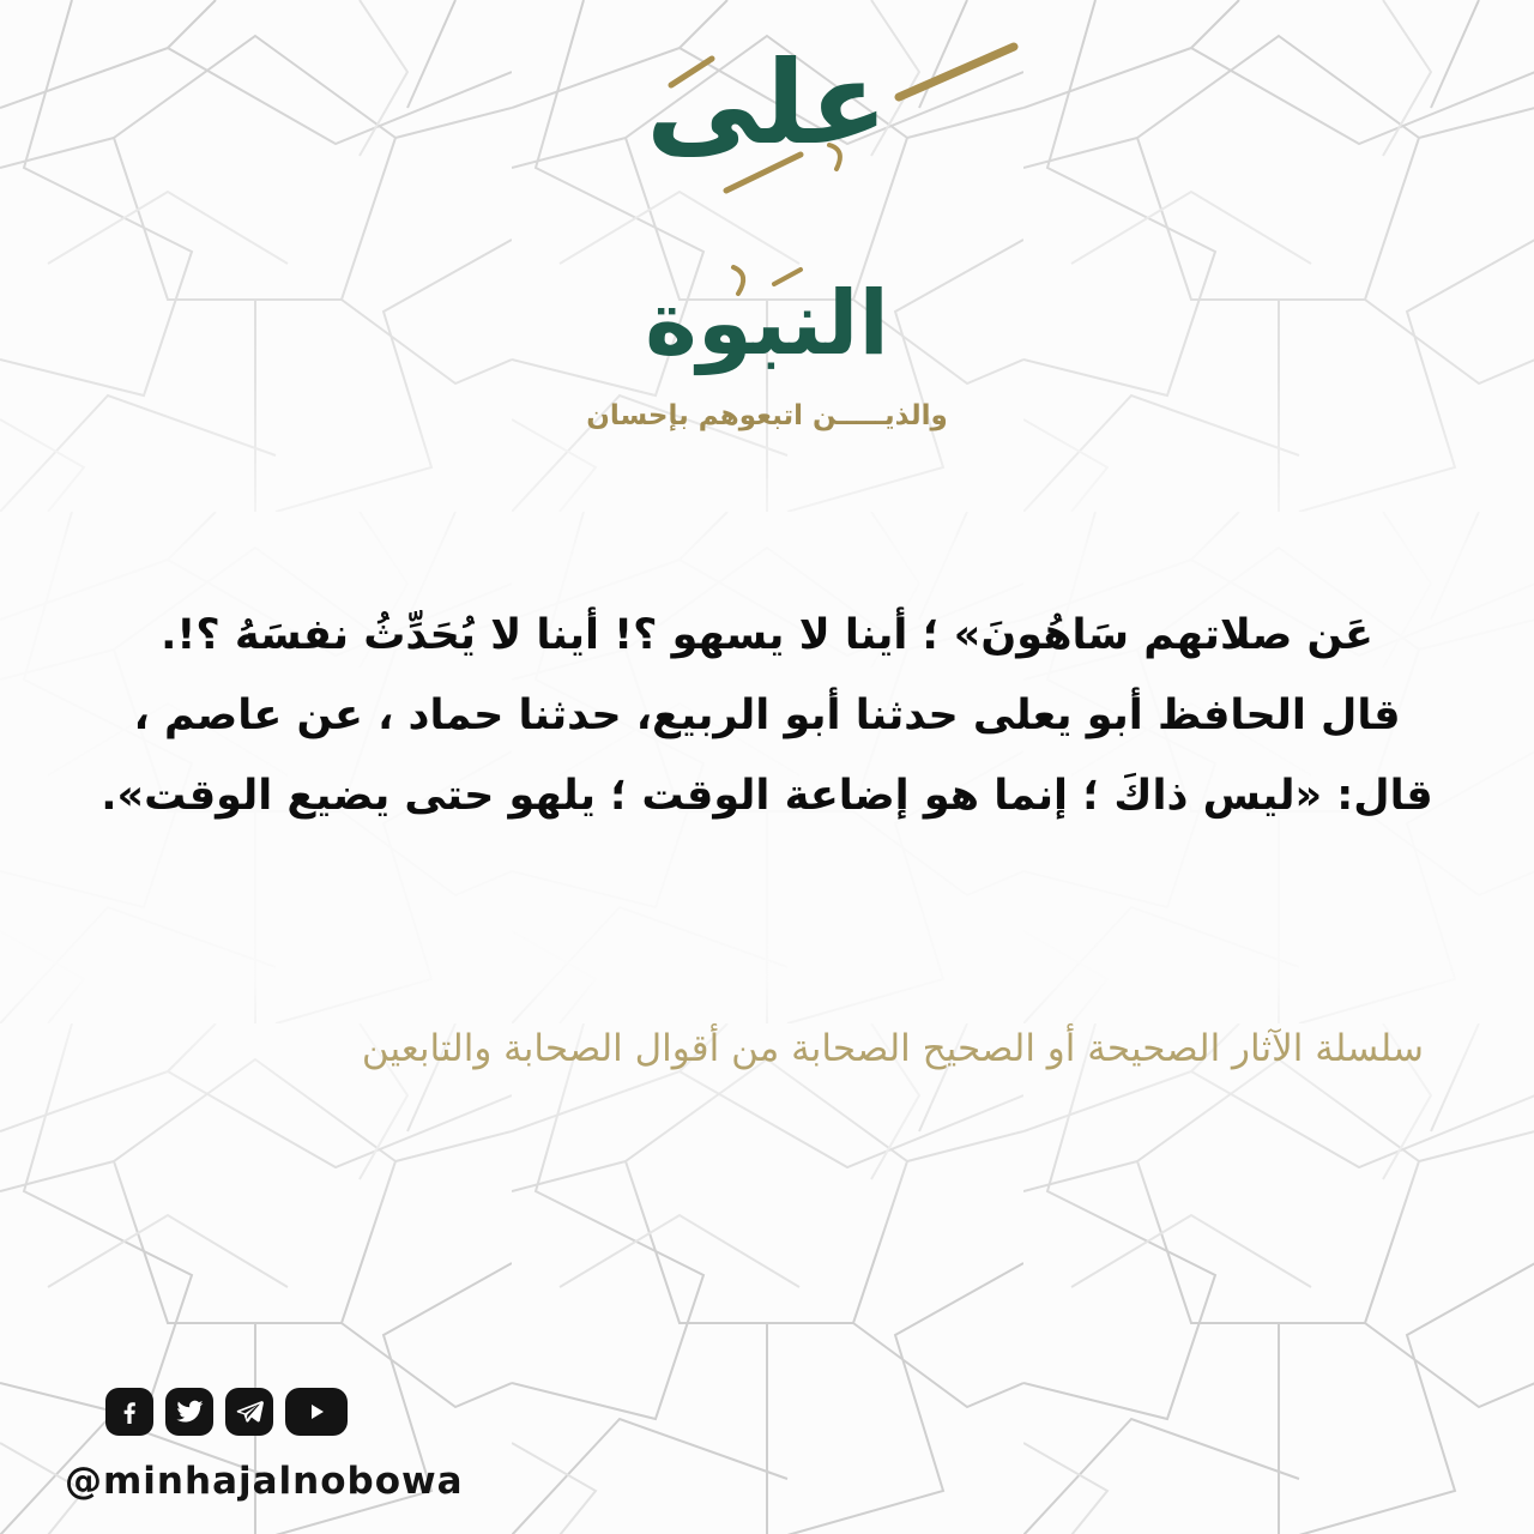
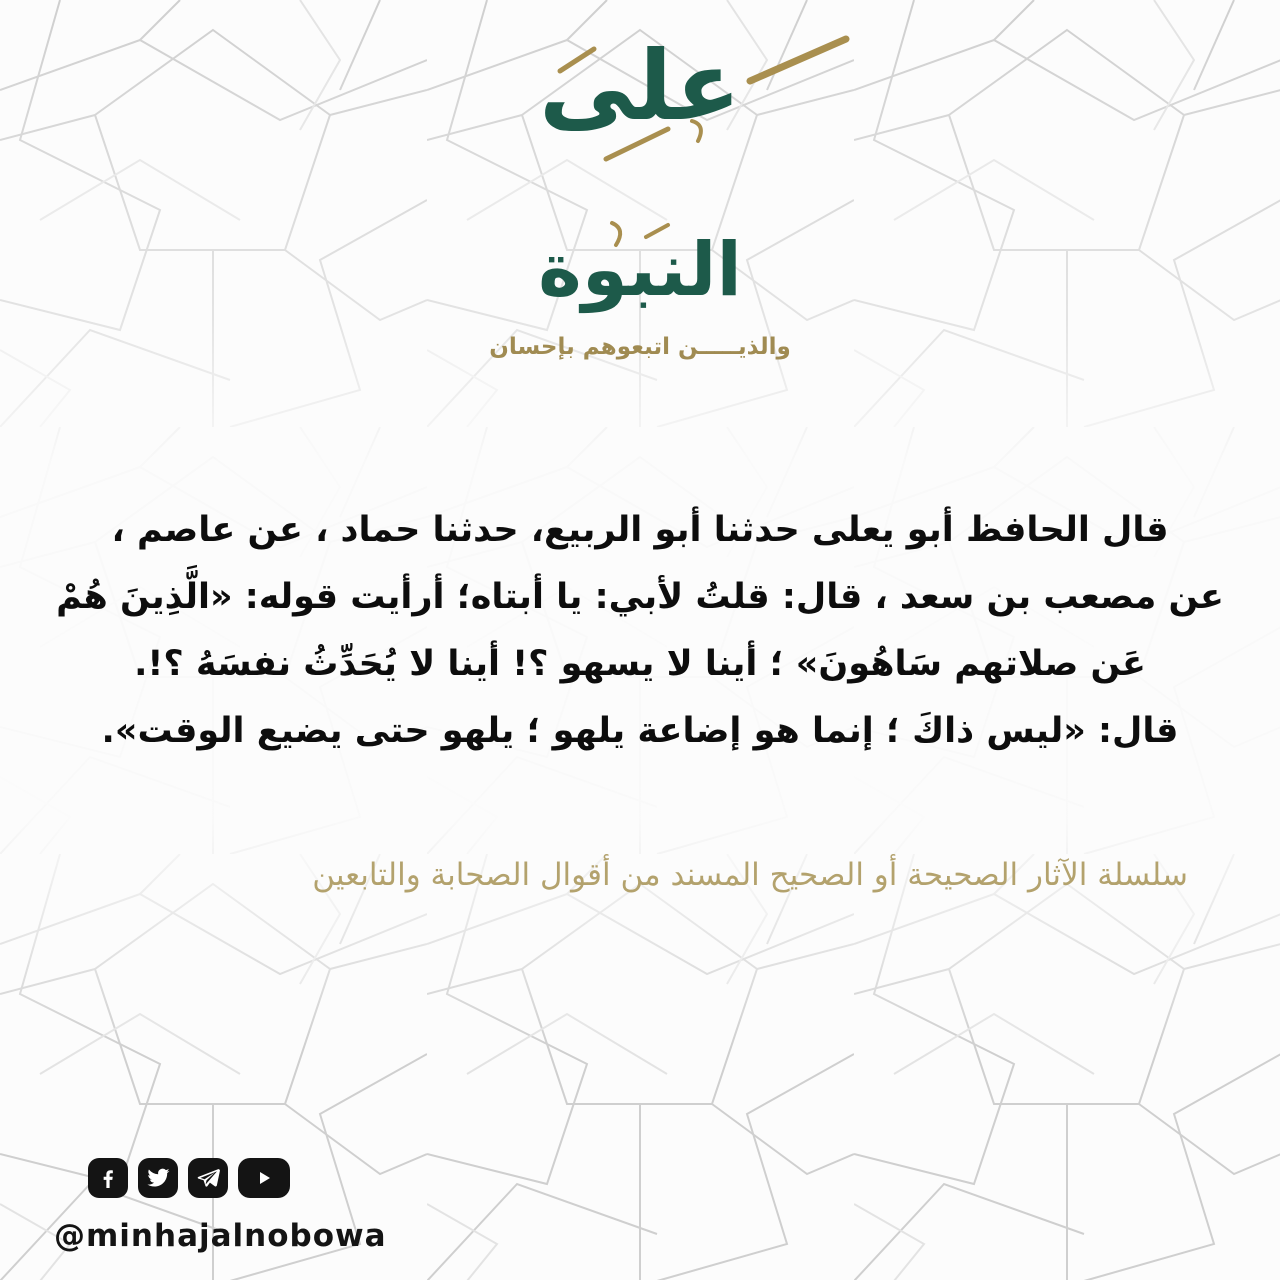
  على
  النبوة
  والذيـــــن اتبعوهم بإحسان
- عَن صلاتهم سَاهُونَ» ؛ أينا لا يسهو ؟! أينا لا يُحَدِّثُ نفسَهُ ؟!.
+ قال الحافظ أبو يعلى حدثنا أبو الربيع، حدثنا حماد ، عن عاصم ،
+ عن مصعب بن سعد ، قال: قلتُ لأبي: يا أبتاه؛ أرأيت قوله: «الَّذِينَ هُمْ
- قال الحافظ أبو يعلى حدثنا أبو الربيع، حدثنا حماد ، عن عاصم ،
+ عَن صلاتهم سَاهُونَ» ؛ أينا لا يسهو ؟! أينا لا يُحَدِّثُ نفسَهُ ؟!.
- قال: «ليس ذاكَ ؛ إنما هو إضاعة الوقت ؛ يلهو حتى يضيع الوقت».
+ قال: «ليس ذاكَ ؛ إنما هو إضاعة يلهو ؛ يلهو حتى يضيع الوقت».
- سلسلة الآثار الصحيحة أو الصحيح الصحابة من أقوال الصحابة والتابعين
+ سلسلة الآثار الصحيحة أو الصحيح المسند من أقوال الصحابة والتابعين
  @minhajalnobowa
